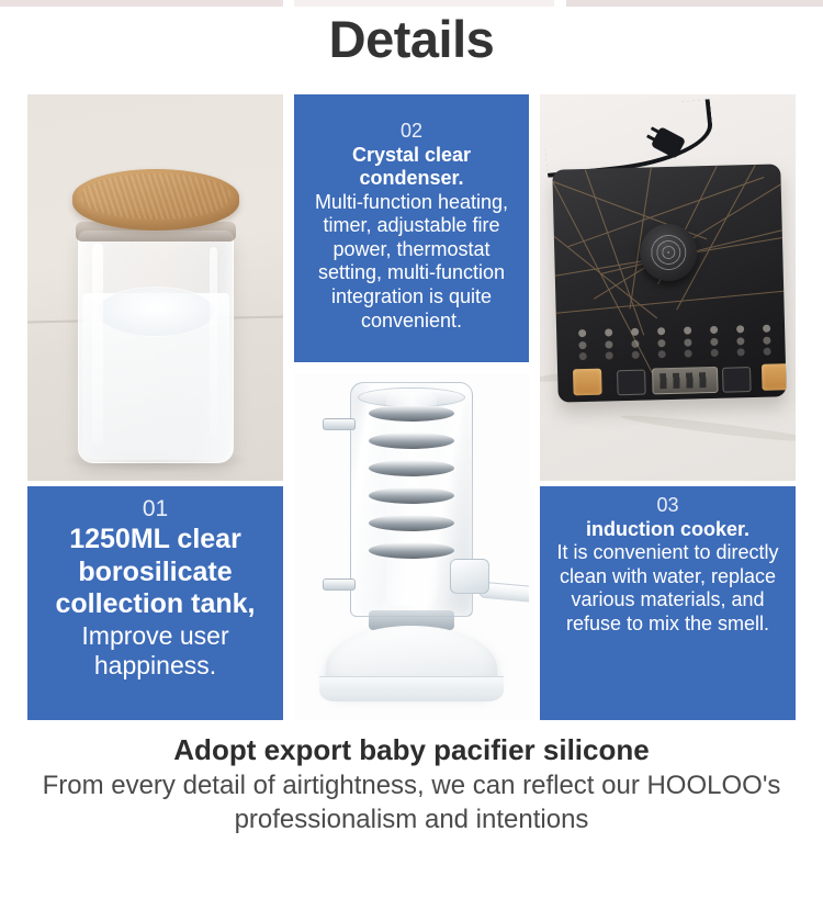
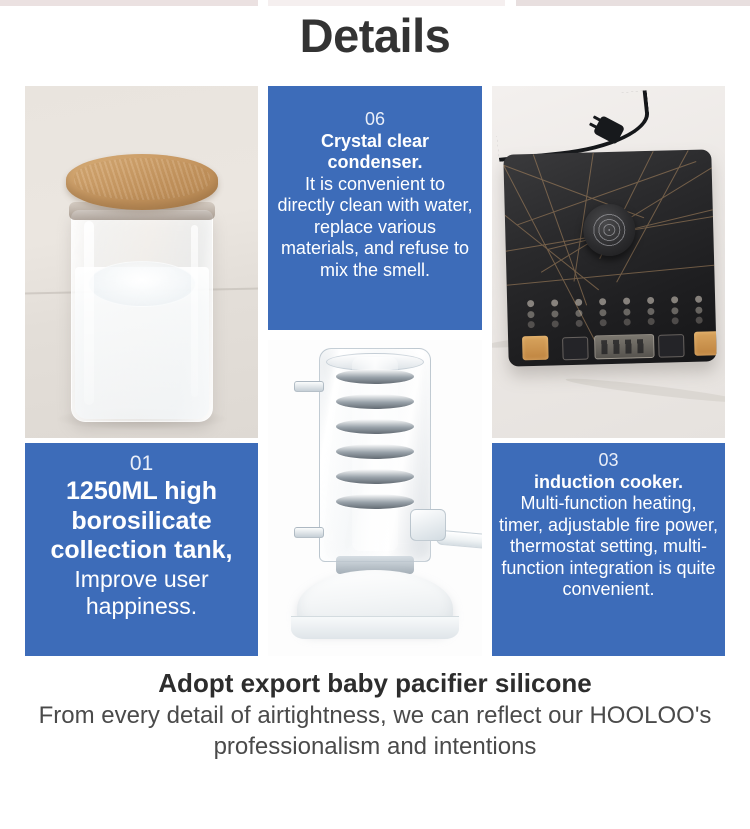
  Details
  01
- 1250ML clear borosilicate collection tank,
+ 1250ML high borosilicate collection tank,
  Improve user happiness.
- 02
+ 06
  Crystal clear condenser.
- Multi-function heating, timer, adjustable fire power, thermostat setting, multi-function integration is quite convenient.
+ It is convenient to directly clean with water, replace various materials, and refuse to mix the smell.
  03
  induction cooker.
- It is convenient to directly clean with water, replace various materials, and refuse to mix the smell.
+ Multi-function heating, timer, adjustable fire power, thermostat setting, multi-function integration is quite convenient.
  Adopt export baby pacifier silicone
  From every detail of airtightness, we can reflect our HOOLOO's professionalism and intentions
